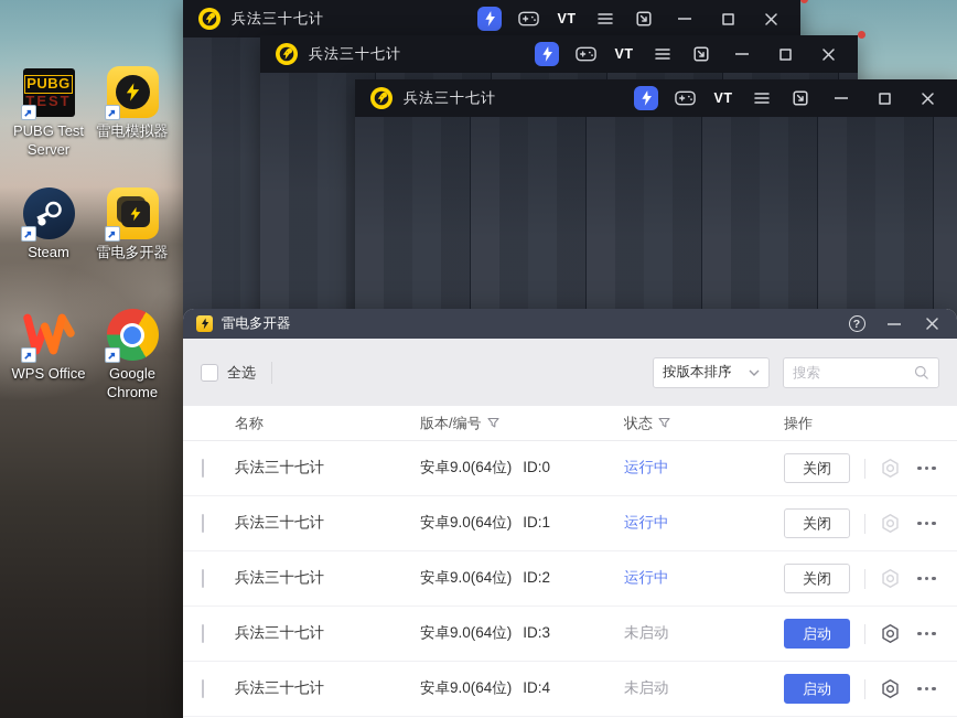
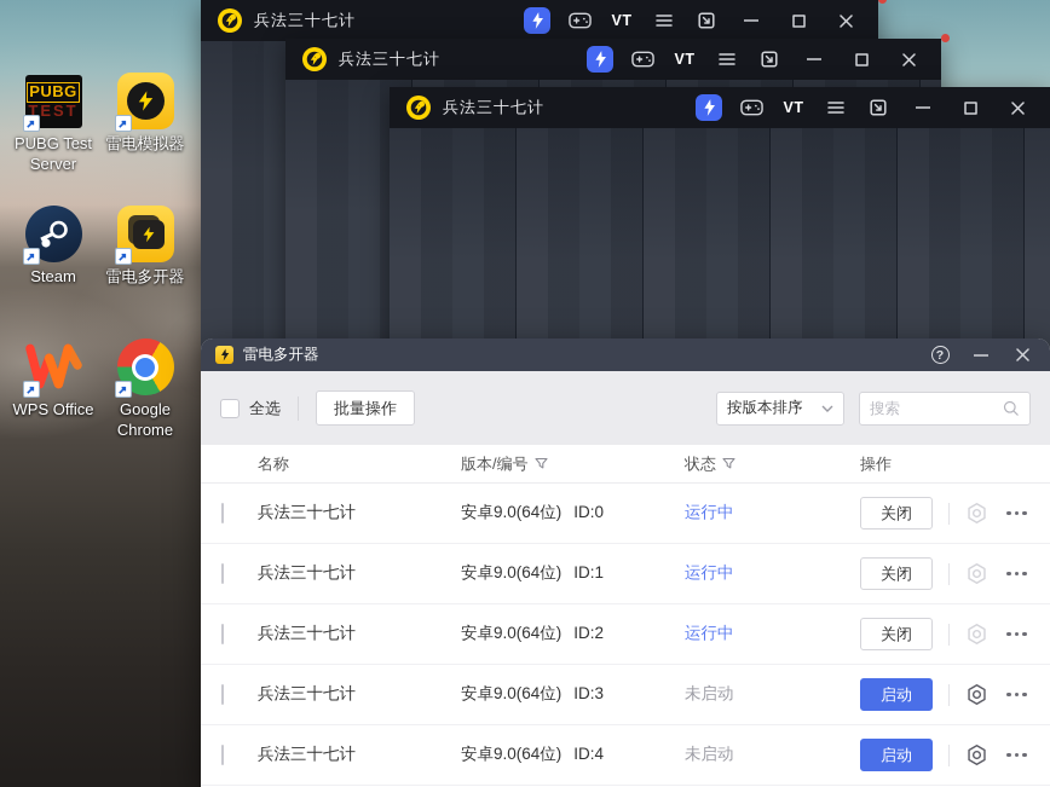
  PUBG
  TEST
  PUBG Test Server
  雷电模拟器
  Steam
  雷电多开器
  WPS Office
  Google Chrome
  兵法三十七计
  VT
  兵法三十七计
  VT
  兵法三十七计
  VT
  雷电多开器
  ?
  全选
+ 批量操作
  按版本排序
  搜索
  名称
  版本/编号
  状态
  操作
  兵法三十七计
  安卓9.0(64位)
  ID:0
  运行中
  关闭
  兵法三十七计
  安卓9.0(64位)
  ID:1
  运行中
  关闭
  兵法三十七计
  安卓9.0(64位)
  ID:2
  运行中
  关闭
  兵法三十七计
  安卓9.0(64位)
  ID:3
  未启动
  启动
  兵法三十七计
  安卓9.0(64位)
  ID:4
  未启动
  启动
